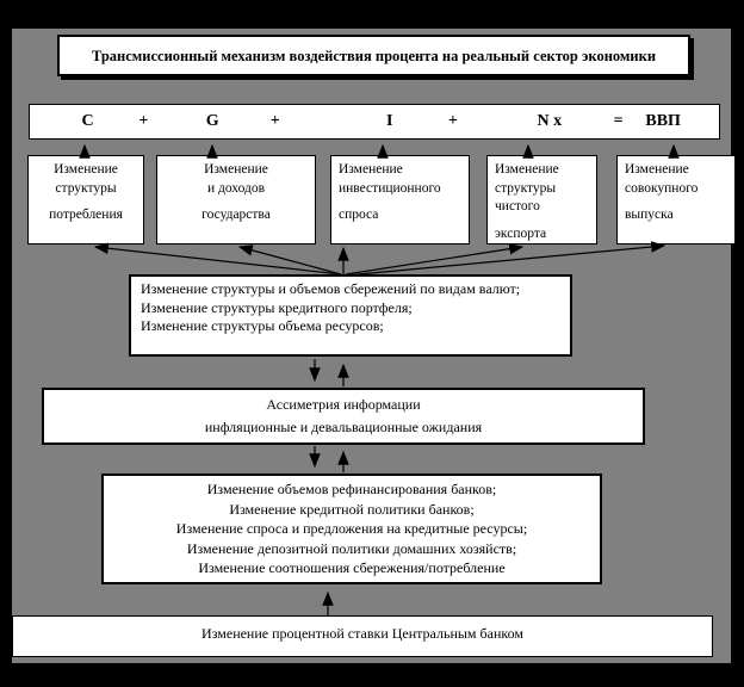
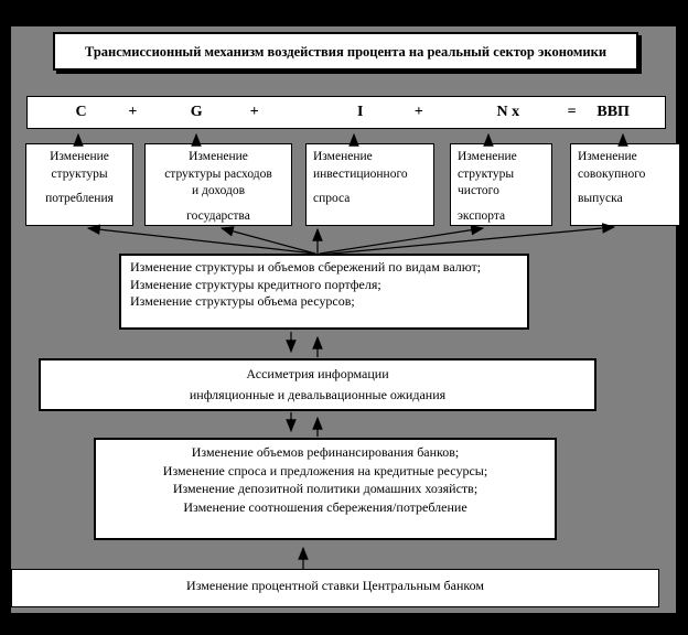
  Трансмиссионный механизм воздействия процента на реальный сектор экономики
  C
  +
  G
  +
  I
  +
  N x
  =
  ВВП
  Изменение
  структуры
  потребления
  Изменение
+ структуры расходов
  и доходов
  государства
  Изменение
  инвестиционного
  спроса
  Изменение
  структуры
  чистого
  экспорта
  Изменение
  совокупного
  выпуска
  Изменение структуры и объемов сбережений по видам валют;
  Изменение структуры кредитного портфеля;
  Изменение структуры объема ресурсов;
  Ассиметрия информации
  инфляционные и девальвационные ожидания
  Изменение объемов рефинансирования банков;
- Изменение кредитной политики банков;
  Изменение спроса и предложения на кредитные ресурсы;
  Изменение депозитной политики домашних хозяйств;
  Изменение соотношения сбережения/потребление
  Изменение процентной ставки Центральным банком
